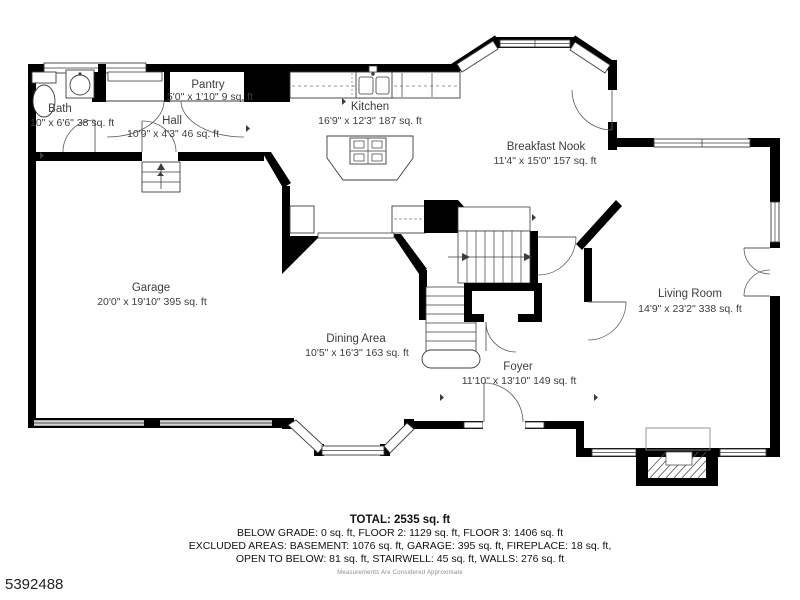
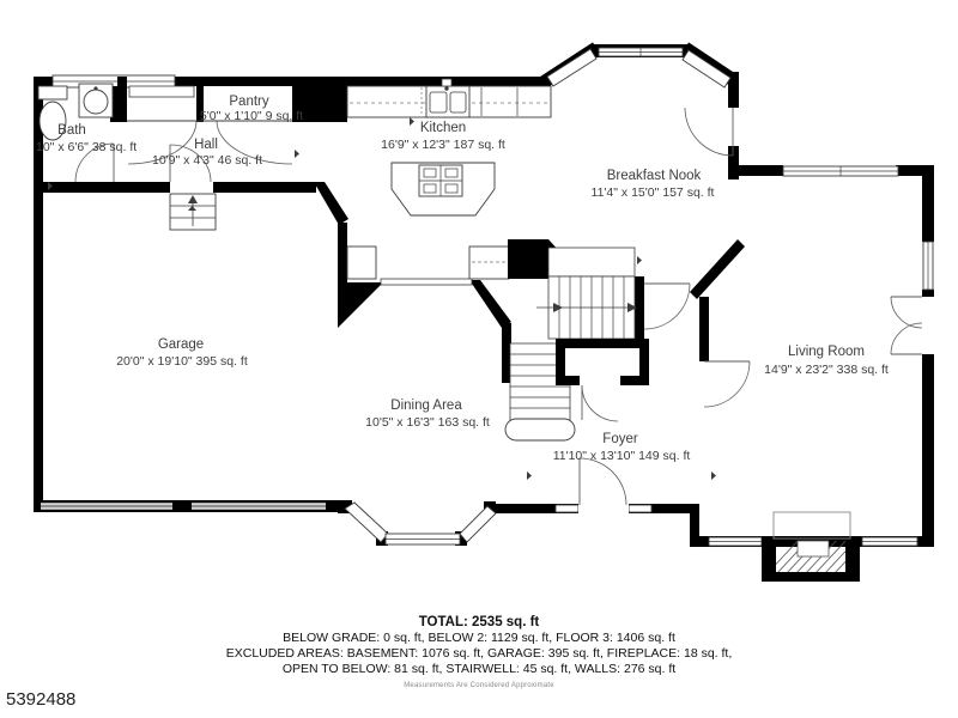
  Bath
  10" x 6'6" 38 sq. ft
  Pantry
  5'0" x 1'10" 9 sq. ft
  Hall
  10'9" x 4'3" 46 sq. ft
  Kitchen
  16'9" x 12'3" 187 sq. ft
  Breakfast Nook
  11'4" x 15'0" 157 sq. ft
  Garage
  20'0" x 19'10" 395 sq. ft
  Dining Area
  10'5" x 16'3" 163 sq. ft
  Foyer
  11'10" x 13'10" 149 sq. ft
  Living Room
  14'9" x 23'2" 338 sq. ft
  TOTAL: 2535 sq. ft
- BELOW GRADE: 0 sq. ft, FLOOR 2: 1129 sq. ft, FLOOR 3: 1406 sq. ft
+ BELOW GRADE: 0 sq. ft, BELOW 2: 1129 sq. ft, FLOOR 3: 1406 sq. ft
  EXCLUDED AREAS: BASEMENT: 1076 sq. ft, GARAGE: 395 sq. ft, FIREPLACE: 18 sq. ft,
  OPEN TO BELOW: 81 sq. ft, STAIRWELL: 45 sq. ft, WALLS: 276 sq. ft
  5392488
